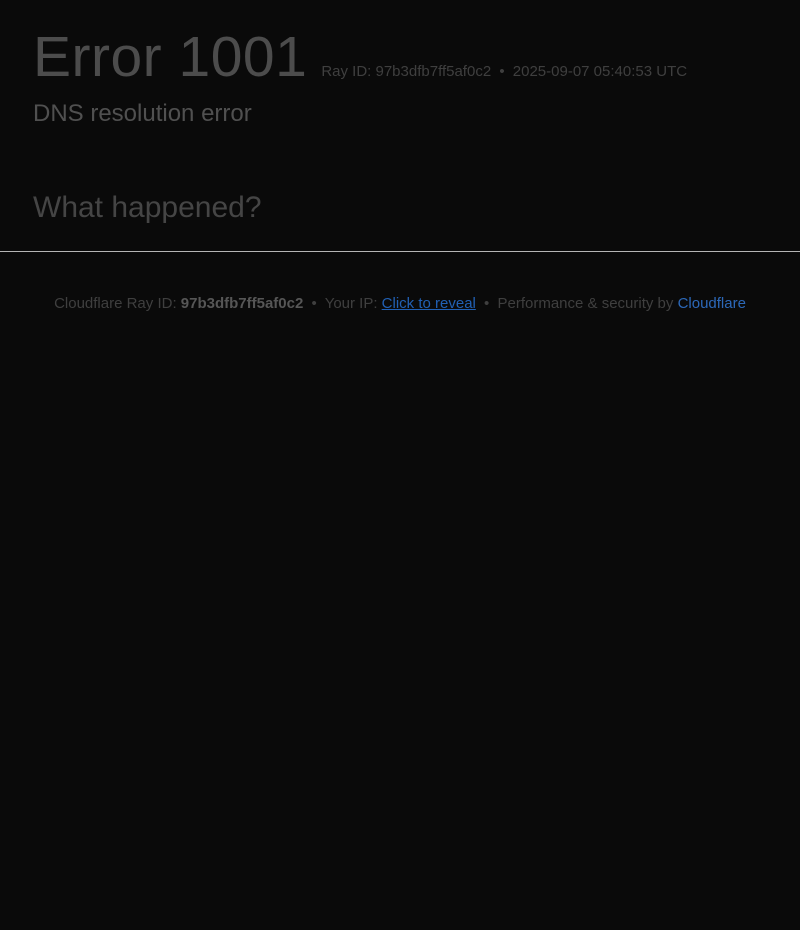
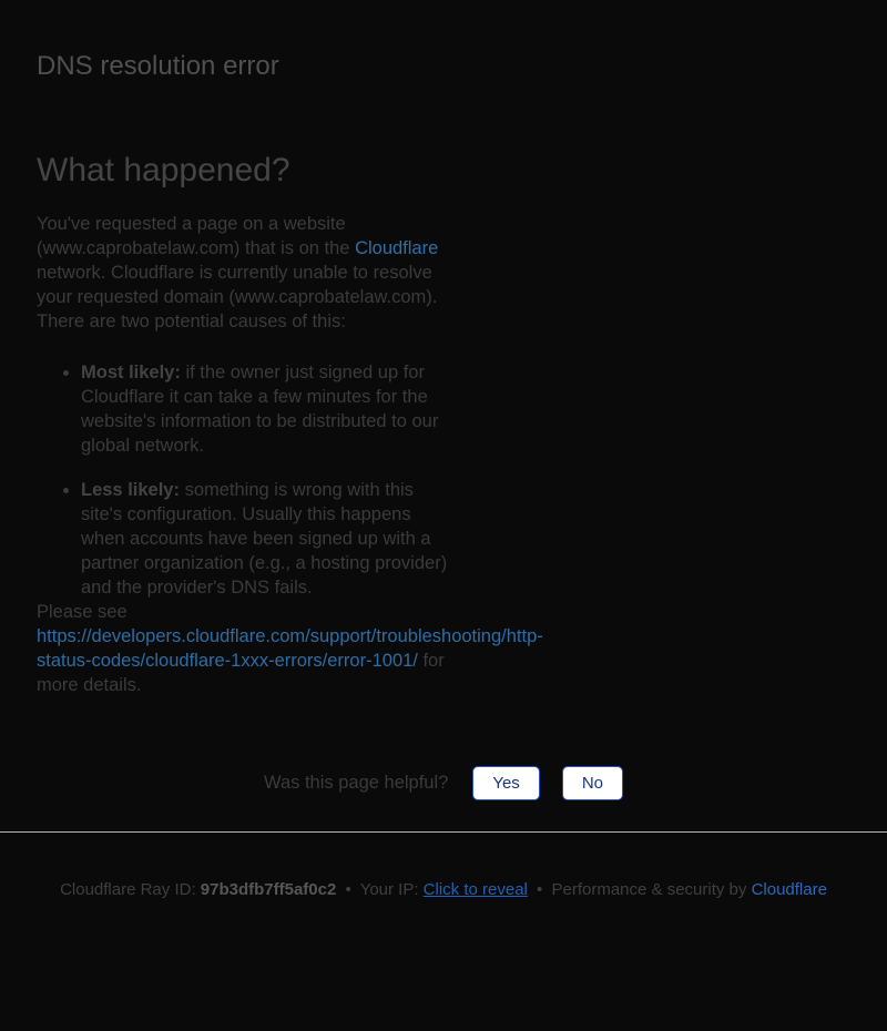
- Error 1001
- Ray ID: 97b3dfb7ff5af0c2 • 2025-09-07 05:40:53 UTC
  DNS resolution error
  What happened?
+ You've requested a page on a website (www.caprobatelaw.com) that is on the Cloudflare network. Cloudflare is currently unable to resolve your requested domain (www.caprobatelaw.com). There are two potential causes of this:
+ Most likely: if the owner just signed up for Cloudflare it can take a few minutes for the website's information to be distributed to our global network.
+ Less likely: something is wrong with this site's configuration. Usually this happens when accounts have been signed up with a partner organization (e.g., a hosting provider) and the provider's DNS fails.
+ Please see https://developers.cloudflare.com/support/troubleshooting/http-status-codes/cloudflare-1xxx-errors/error-1001/ for more details.
+ Was this page helpful?
+ Yes
+ No
  Cloudflare Ray ID: 97b3dfb7ff5af0c2 • Your IP: Click to reveal • Performance & security by Cloudflare
